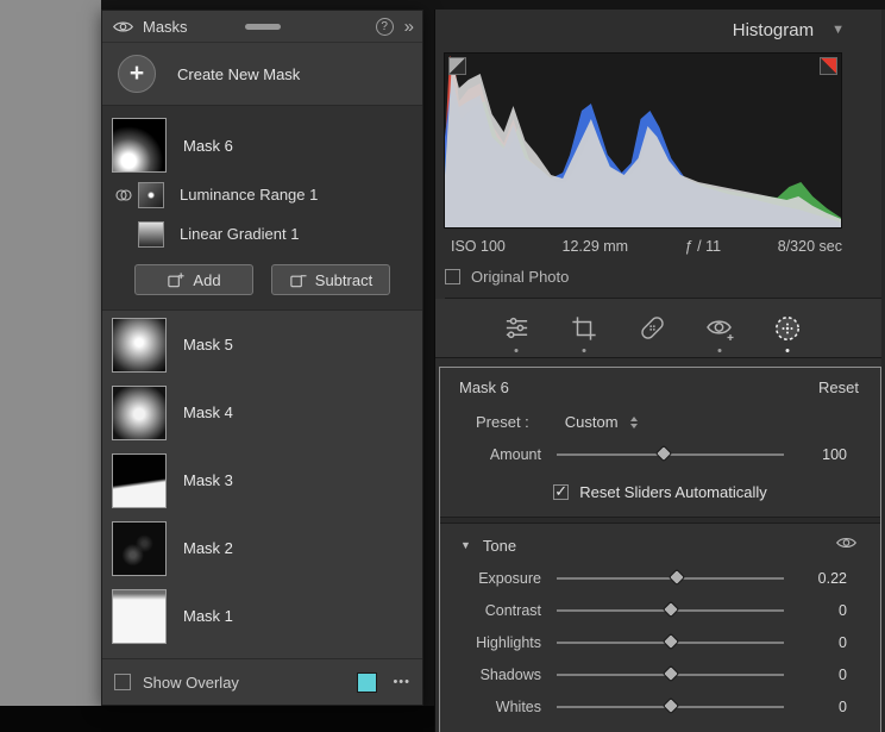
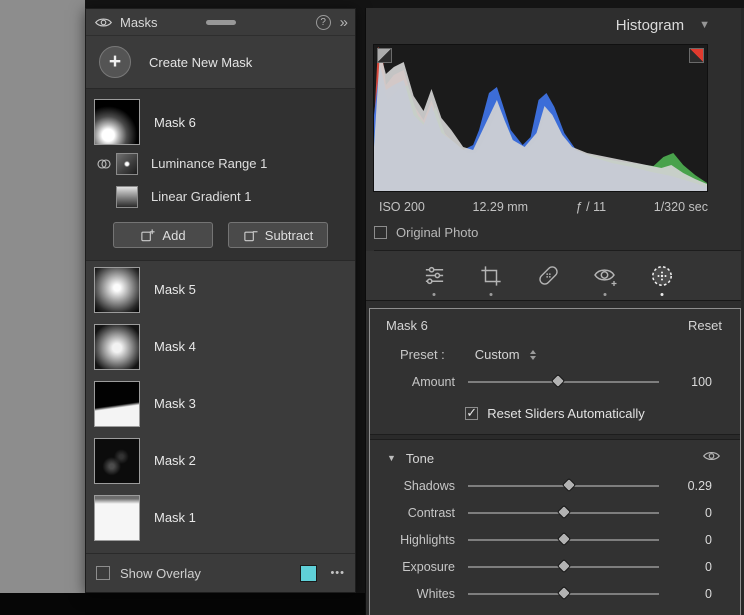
  Masks
  ?
  »
  +
  Create New Mask
  Mask 6
  Luminance Range 1
  Linear Gradient 1
  Add
  Subtract
  Mask 5
  Mask 4
  Mask 3
  Mask 2
  Mask 1
  Show Overlay
  •••
  Histogram
  ▼
- ISO 100
+ ISO 200
  12.29 mm
  ƒ / 11
- 8/320 sec
+ 1/320 sec
  Original Photo
  Mask 6
  Reset
  Preset :
  Custom
  Amount
  100
  ✓
  Reset Sliders Automatically
  ▼
  Tone
- Exposure
+ Shadows
- 0.22
+ 0.29
  Contrast
  0
  Highlights
  0
- Shadows
+ Exposure
  0
  Whites
  0
